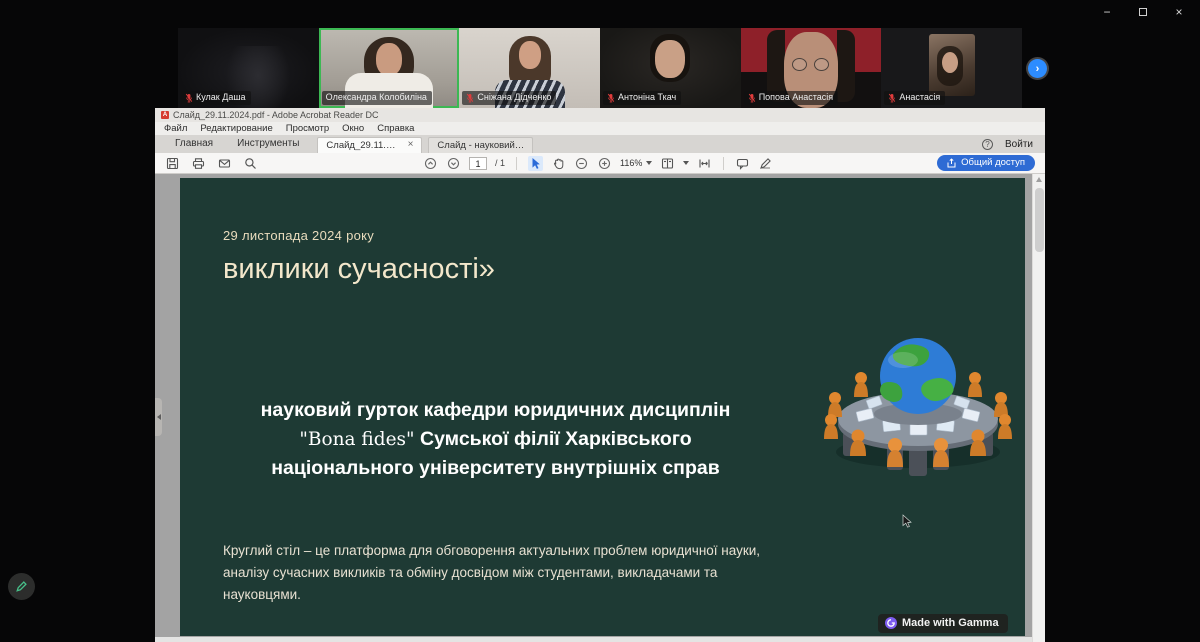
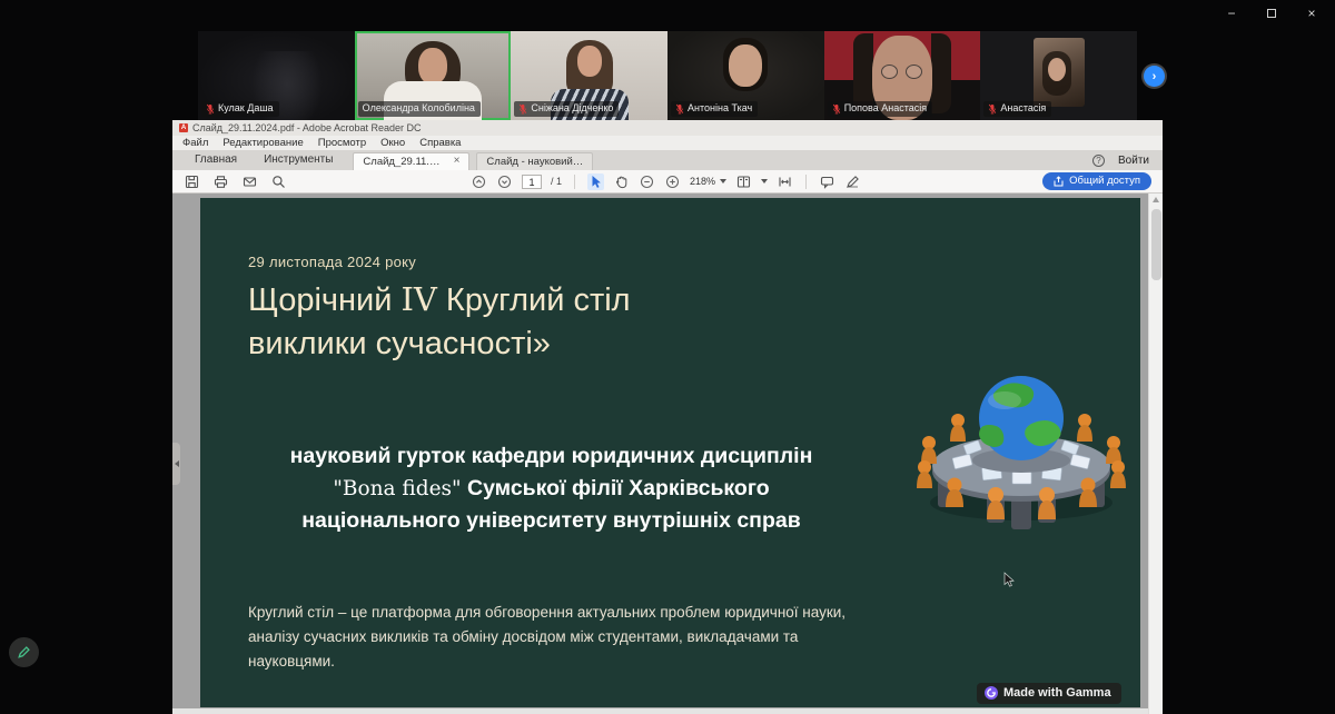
  −
  ×
  Кулак Даша
  Олександра Колобиліна
  Сніжана Дідченко
  Антоніна Ткач
  Попова Анастасія
  Анастасія
  ›
  Слайд_29.11.2024.pdf - Adobe Acrobat Reader DC
  Файл
  Редактирование
  Просмотр
  Окно
  Справка
  Главная
  Инструменты
  Слайд_29.11.202
  ×
  Слайд - науковий ...
  ?
  Войти
  1
  / 1
- 116%
+ 218%
  Общий доступ
  29 листопада 2024 року
+ Щорічний IV Круглий стіл
  виклики сучасності»
  науковий гурток кафедри юридичних дисциплін "Bona fides" Сумської філії Харківського національного університету внутрішніх справ
  Круглий стіл – це платформа для обговорення актуальних проблем юридичної науки, аналізу сучасних викликів та обміну досвідом між студентами, викладачами та науковцями.
  Made with Gamma
